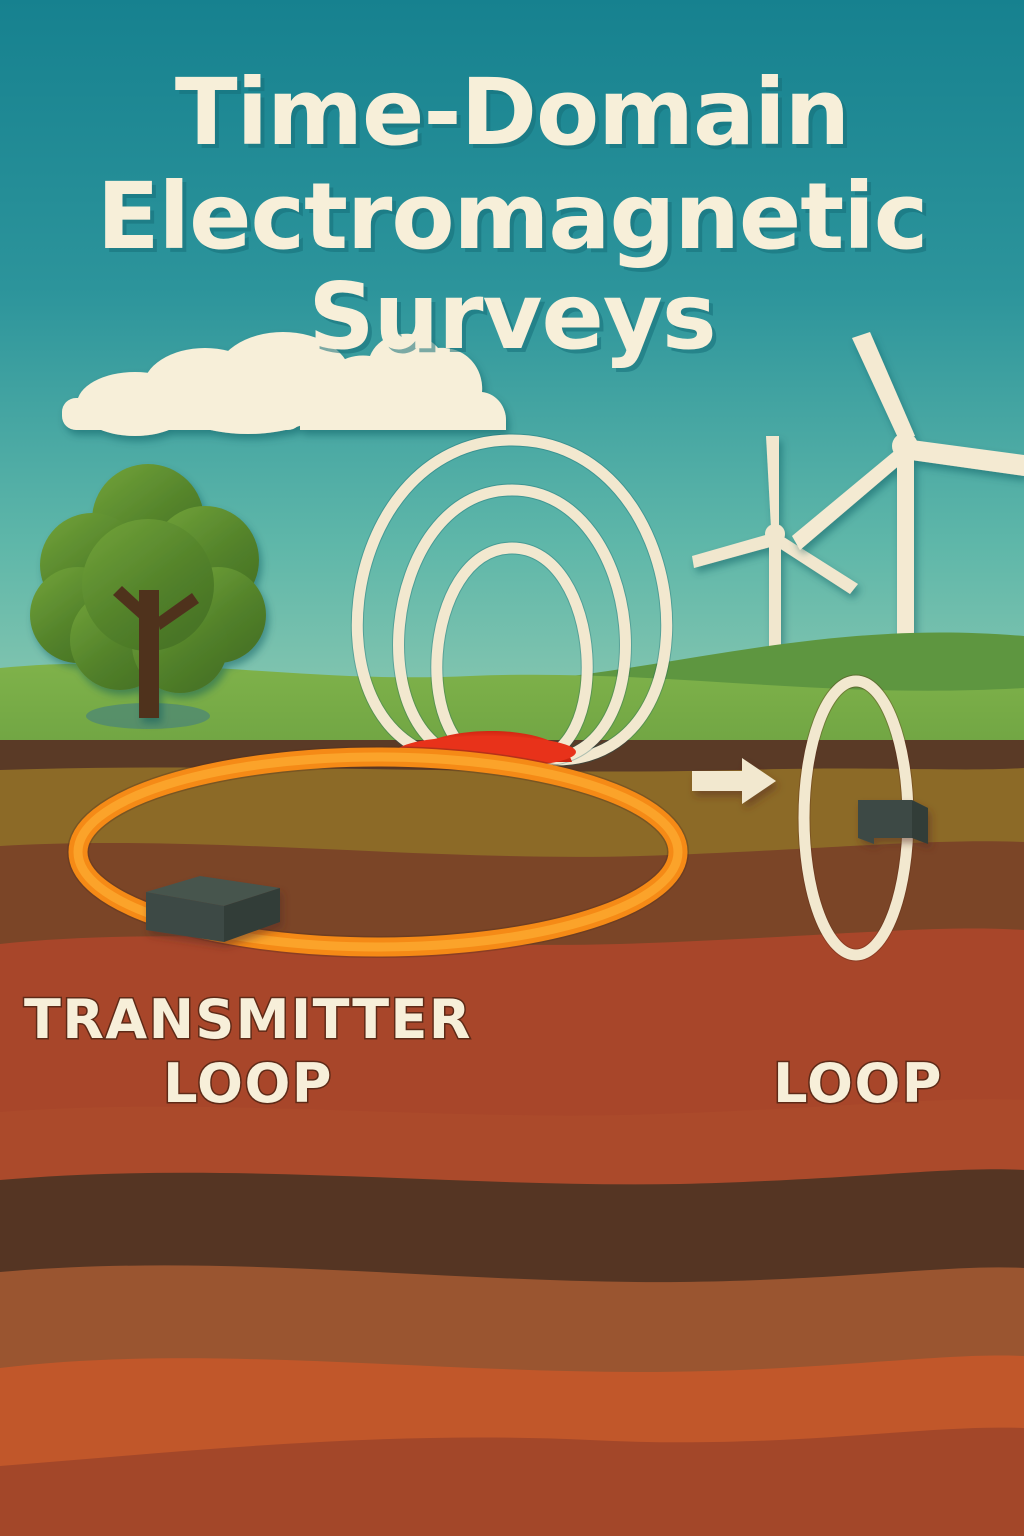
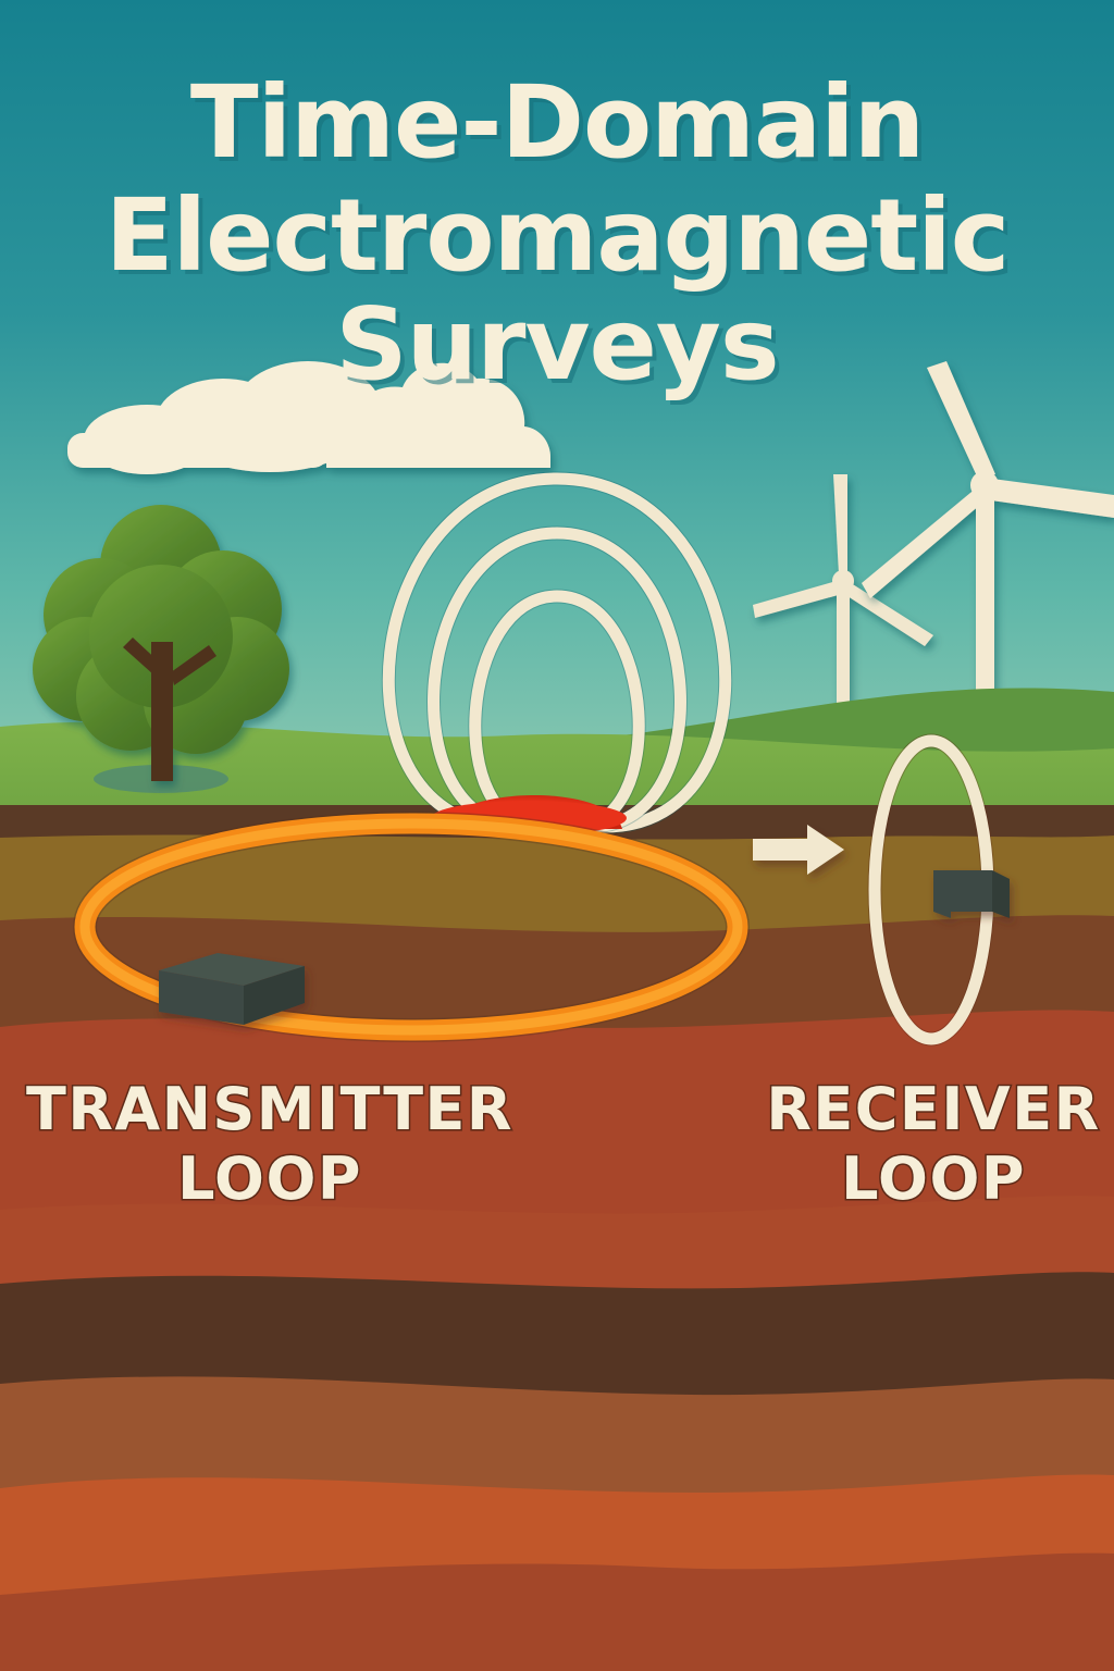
  Time-Domain
  Electromagnetic
  Surveys
  TRANSMITTER
  LOOP
+ RECEIVER
  LOOP
